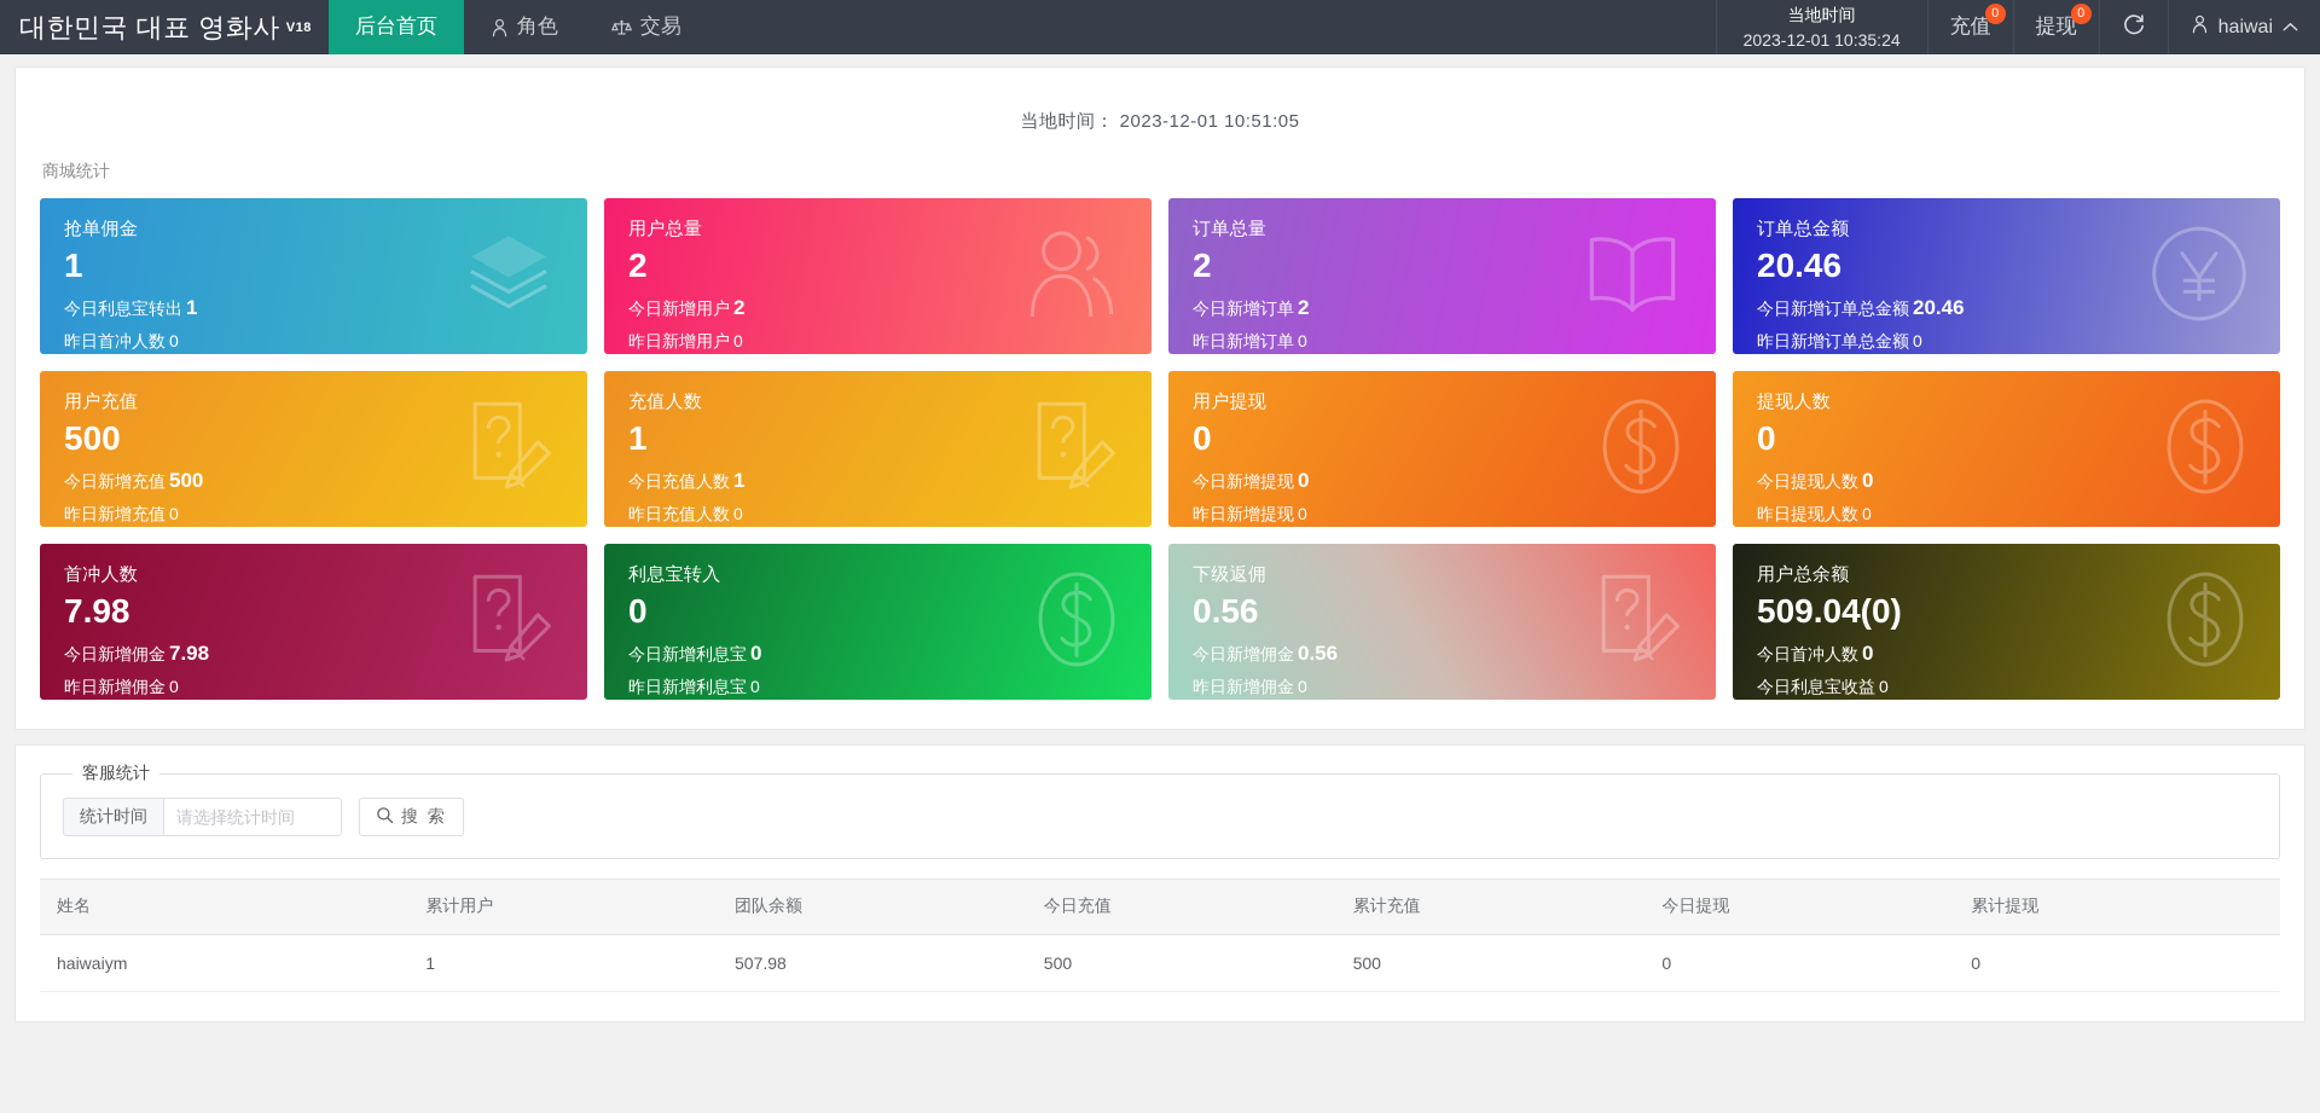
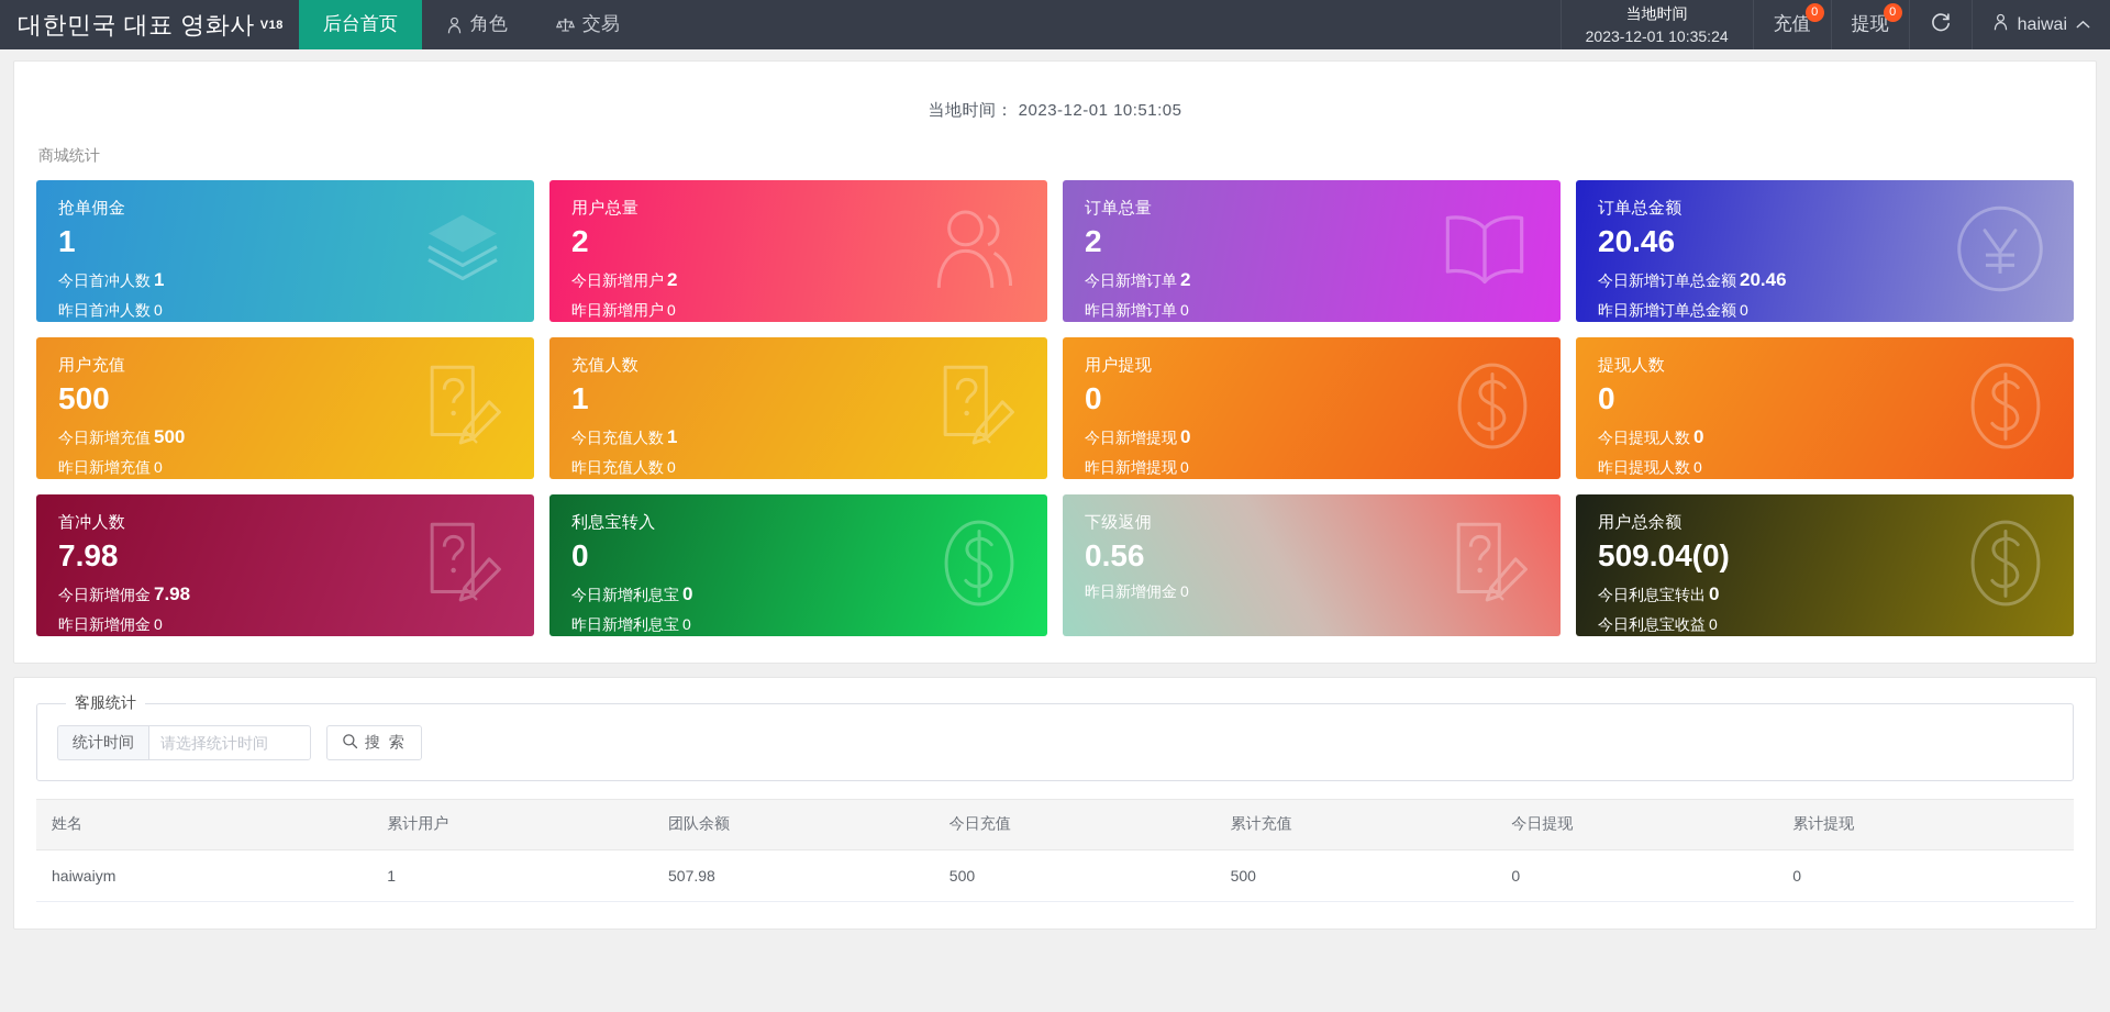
  대한민국 대표 영화사
  V18
  后台首页
  角色
  交易
  当地时间
  2023-12-01 10:35:24
  充值
  0
  提现
  0
  haiwai
  当地时间： 2023-12-01 10:51:05
  商城统计
  抢单佣金
  1
- 今日利息宝转出 1
+ 今日首冲人数 1
  昨日首冲人数 0
  用户总量
  2
  今日新增用户 2
  昨日新增用户 0
  订单总量
  2
  今日新增订单 2
  昨日新增订单 0
  订单总金额
  20.46
  今日新增订单总金额 20.46
  昨日新增订单总金额 0
  用户充值
  500
  今日新增充值 500
  昨日新增充值 0
  充值人数
  1
  今日充值人数 1
  昨日充值人数 0
  用户提现
  0
  今日新增提现 0
  昨日新增提现 0
  提现人数
  0
  今日提现人数 0
  昨日提现人数 0
  首冲人数
  7.98
  今日新增佣金 7.98
  昨日新增佣金 0
  利息宝转入
  0
  今日新增利息宝 0
  昨日新增利息宝 0
  下级返佣
  0.56
- 今日新增佣金 0.56
  昨日新增佣金 0
  用户总余额
  509.04(0)
- 今日首冲人数 0
+ 今日利息宝转出 0
  今日利息宝收益 0
  客服统计
  统计时间
  请选择统计时间
  搜 索
  姓名	累计用户	团队余额	今日充值	累计充值	今日提现	累计提现
  haiwaiym	1	507.98	500	500	0	0
